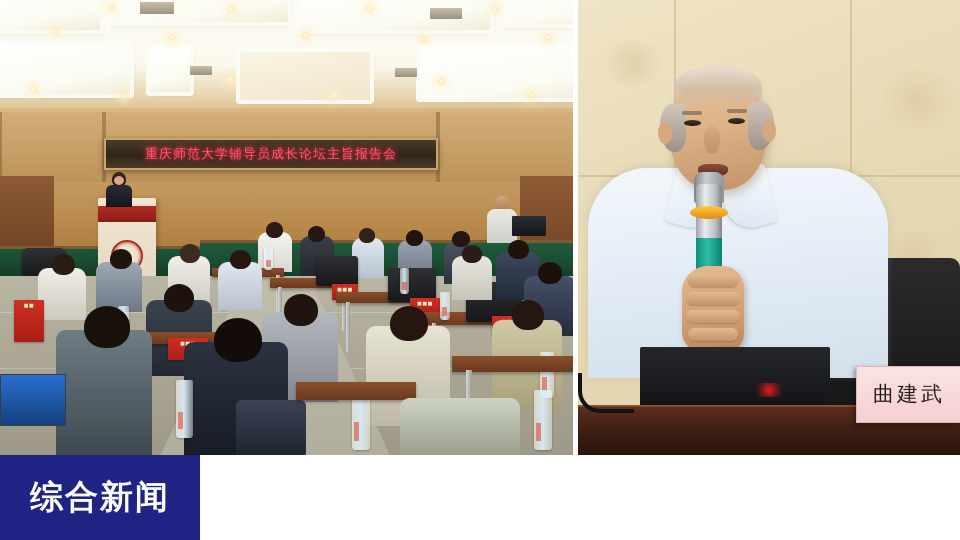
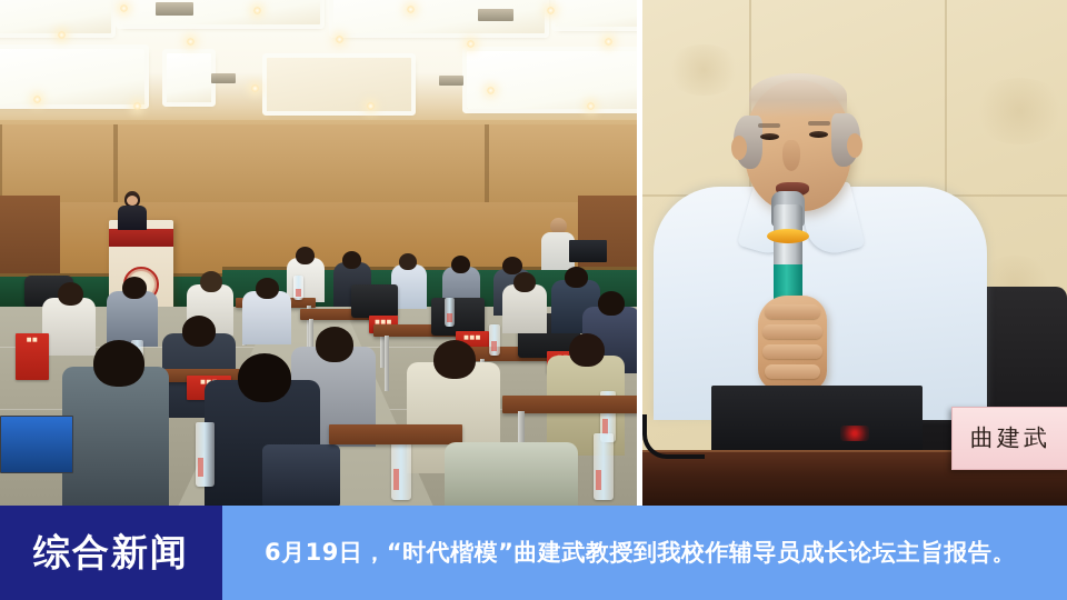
- 重庆师范大学辅导员成长论坛主旨报告会
  曲建武
  综合新闻
+ 6月19日，“时代楷模”曲建武教授到我校作辅导员成长论坛主旨报告。
